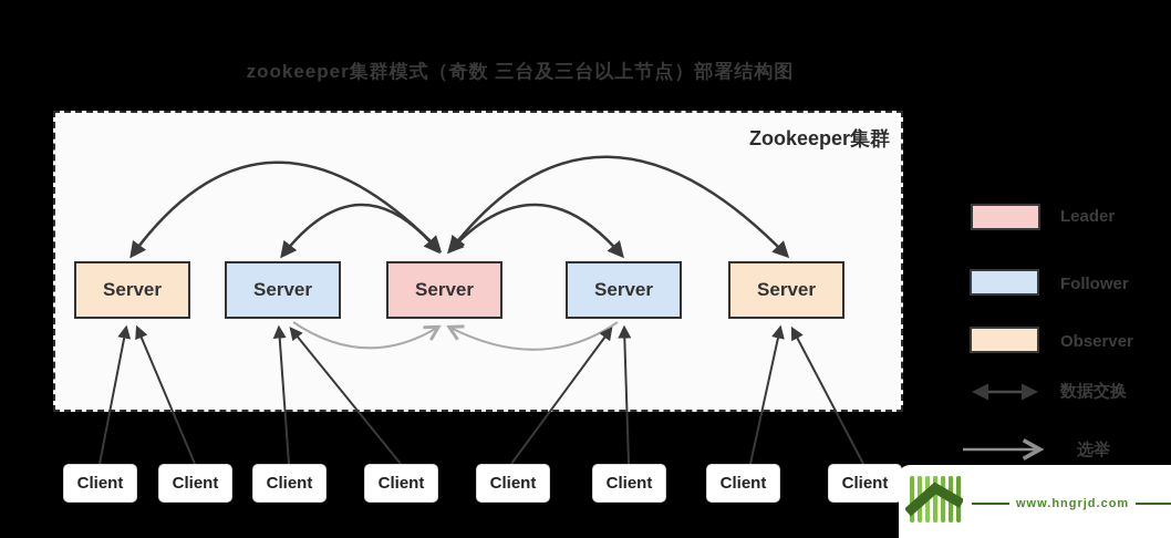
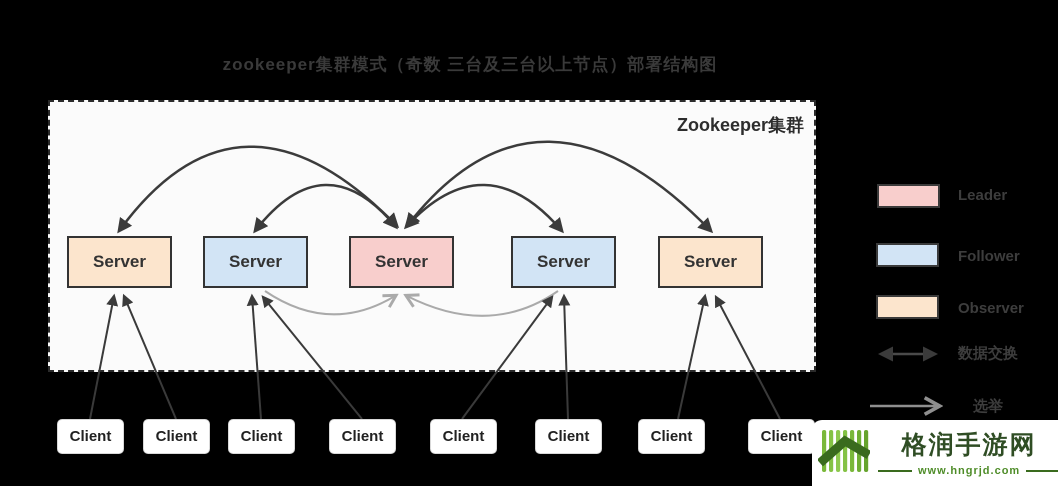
  zookeeper集群模式（奇数 三台及三台以上节点）部署结构图
  Zookeeper集群
  Server
  Server
  Server
  Server
  Server
  Client
  Client
  Client
  Client
  Client
  Client
  Client
  Client
  Leader
  Follower
  Observer
  数据交换
  选举
+ 格润手游网
  www.hngrjd.com
